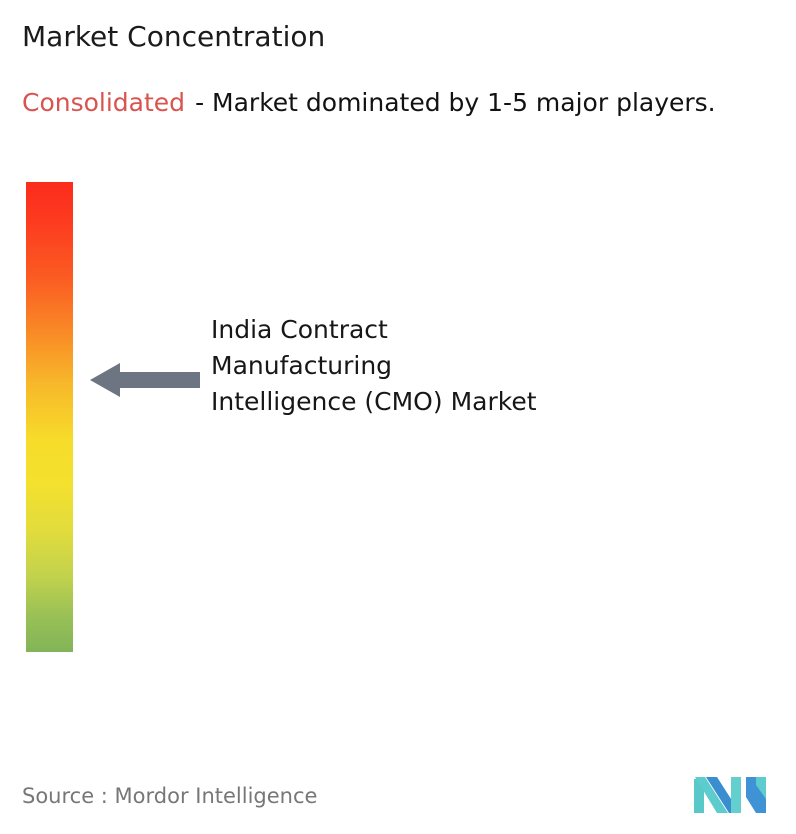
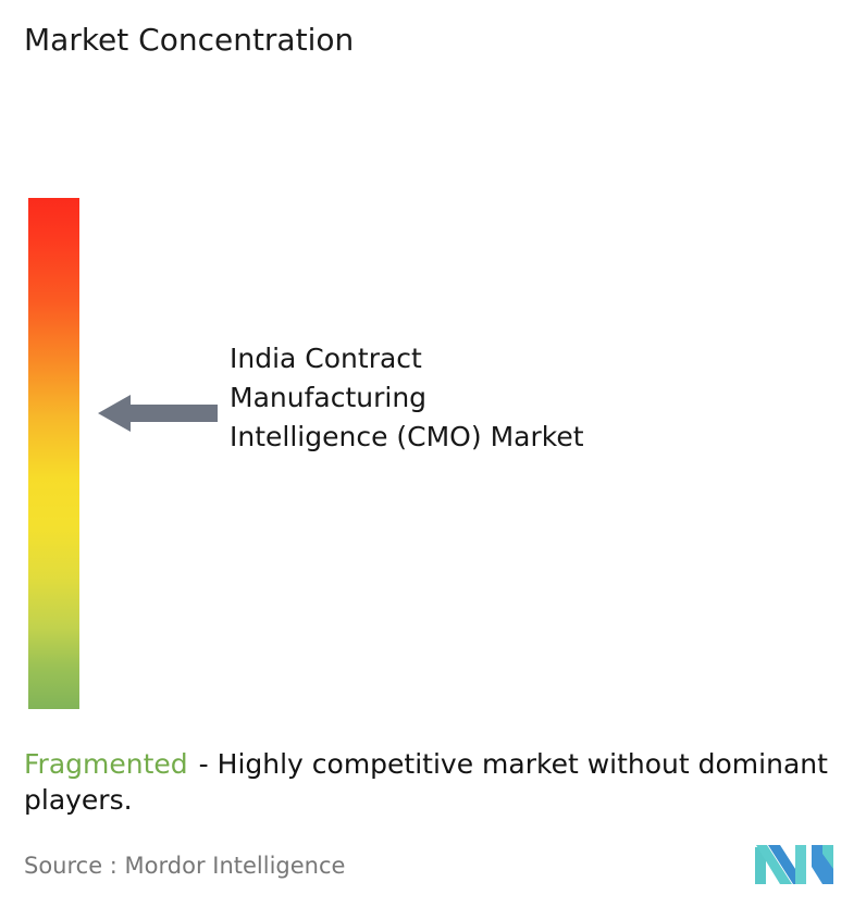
  Market Concentration
- Consolidated - Market dominated by 1-5 major players.
  India Contract Manufacturing Intelligence (CMO) Market
+ Fragmented - Highly competitive market without dominant players.
  Source : Mordor Intelligence
